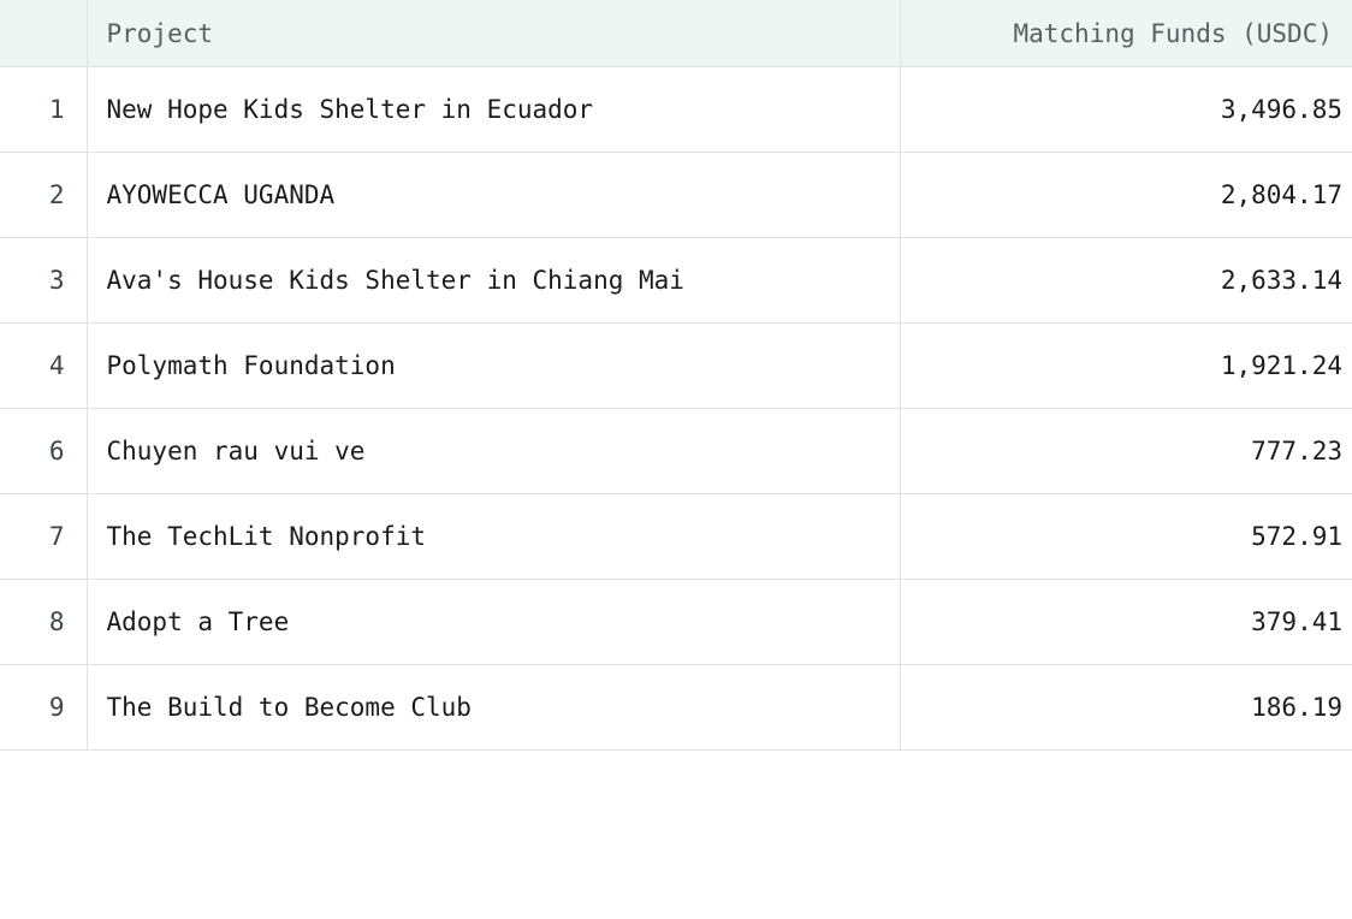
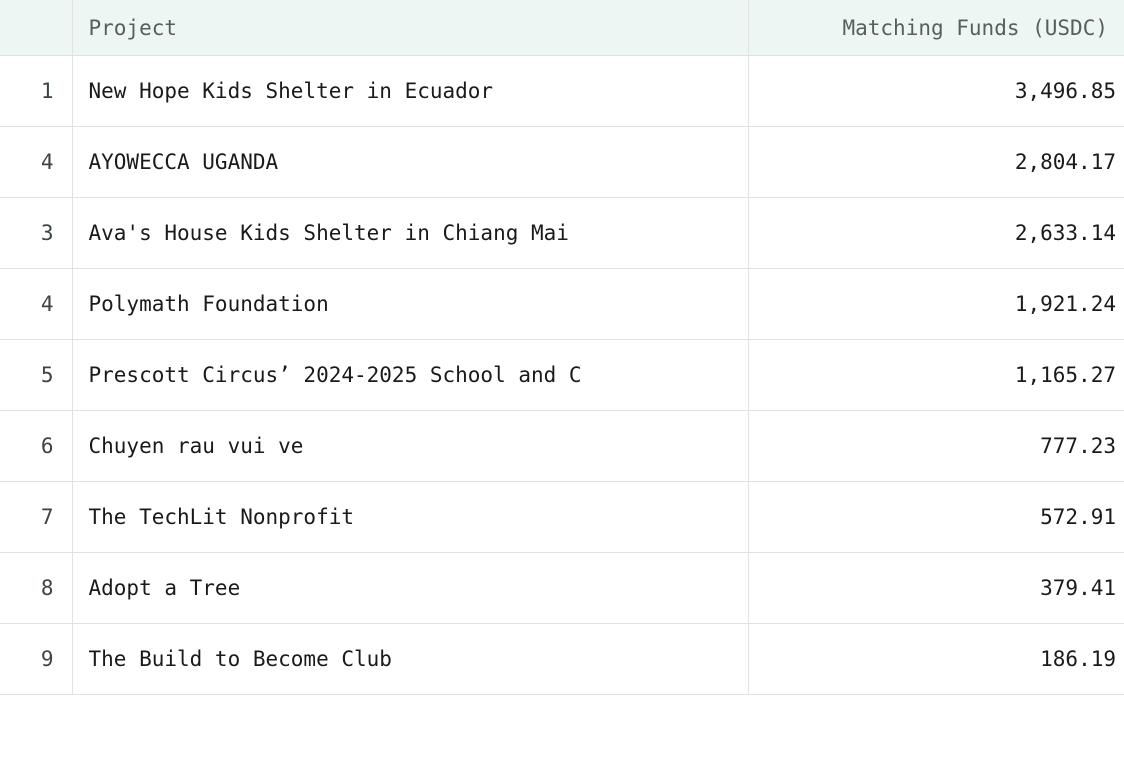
  	Project	Matching Funds (USDC)
  1	New Hope Kids Shelter in Ecuador	3,496.85
- 2	AYOWECCA UGANDA	2,804.17
+ 4	AYOWECCA UGANDA	2,804.17
  3	Ava's House Kids Shelter in Chiang Mai	2,633.14
  4	Polymath Foundation	1,921.24
+ 5	Prescott Circus’ 2024-2025 School and C	1,165.27
  6	Chuyen rau vui ve	777.23
  7	The TechLit Nonprofit	572.91
  8	Adopt a Tree	379.41
  9	The Build to Become Club	186.19
